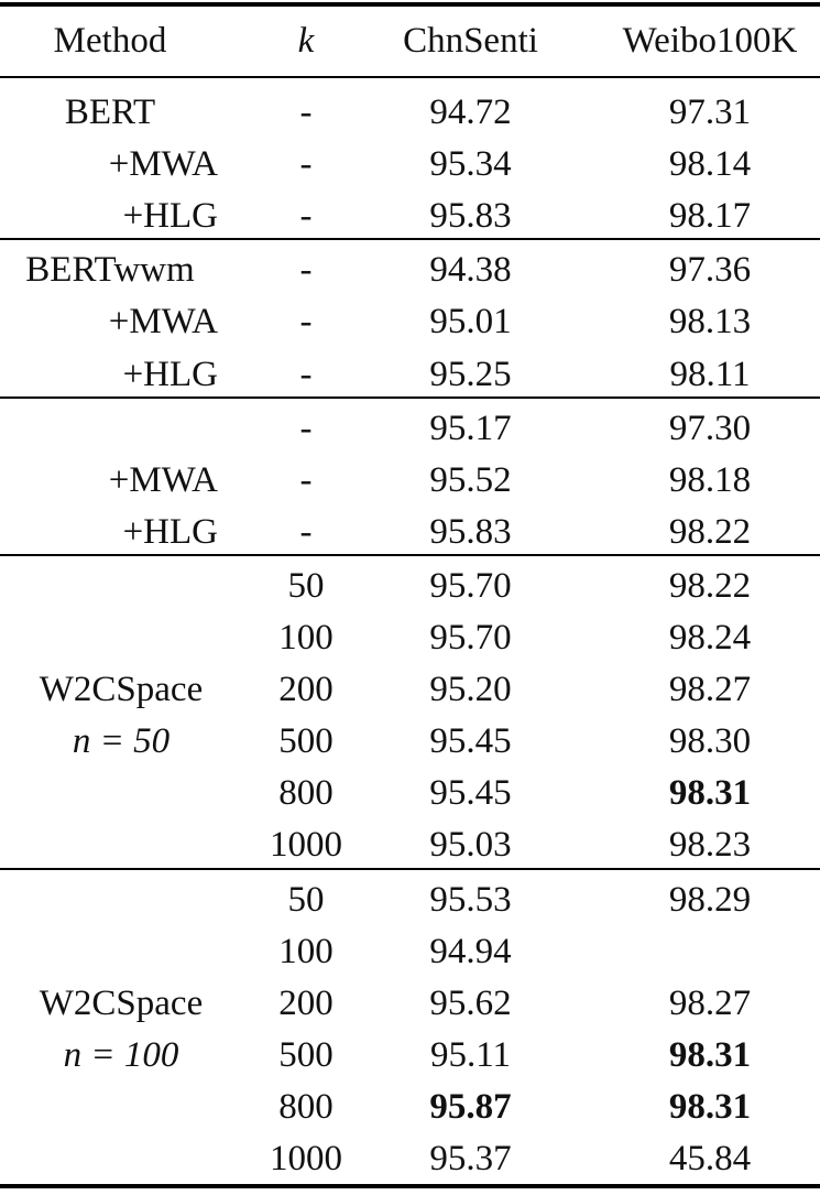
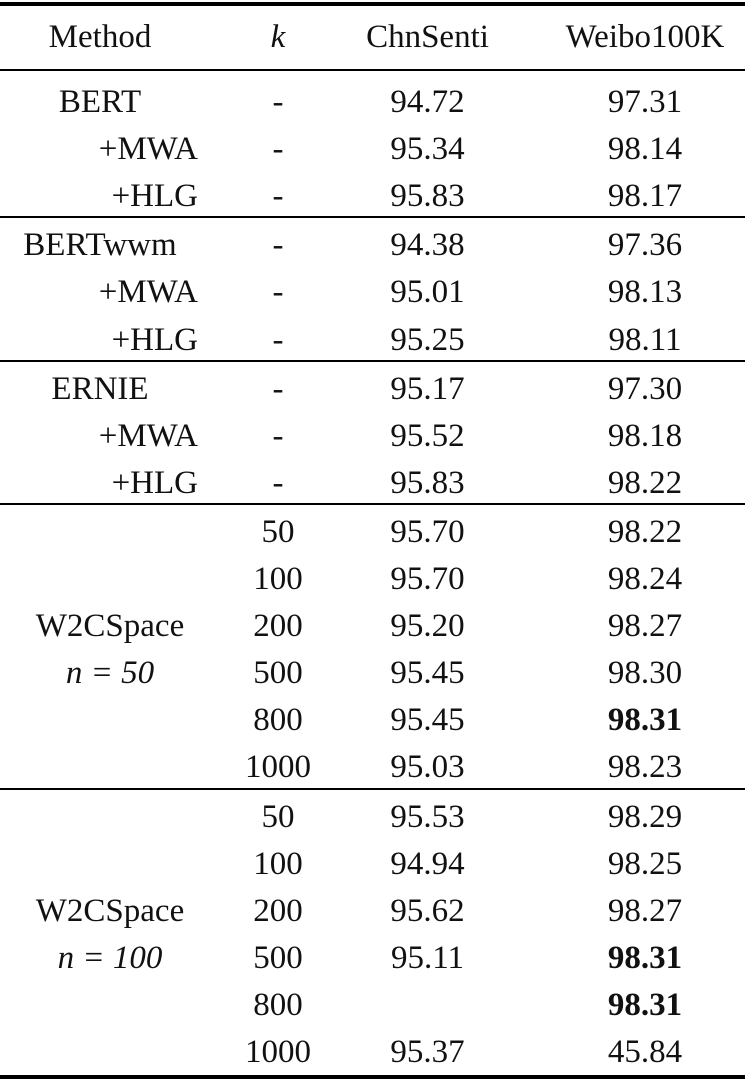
  Method
  k
  ChnSenti
  Weibo100K
  BERT
  -
  94.72
  97.31
  +MWA
  -
  95.34
  98.14
  +HLG
  -
  95.83
  98.17
  BERTwwm
  -
  94.38
  97.36
  +MWA
  -
  95.01
  98.13
  +HLG
  -
  95.25
  98.11
+ ERNIE
  -
  95.17
  97.30
  +MWA
  -
  95.52
  98.18
  +HLG
  -
  95.83
  98.22
  50
  95.70
  98.22
  100
  95.70
  98.24
  200
  95.20
  98.27
  500
  95.45
  98.30
  800
  95.45
  98.31
  1000
  95.03
  98.23
  W2CSpace
  n = 50
  50
  95.53
  98.29
  100
  94.94
+ 98.25
  200
  95.62
  98.27
  500
  95.11
  98.31
  800
- 95.87
  98.31
  1000
  95.37
  45.84
  W2CSpace
  n = 100
